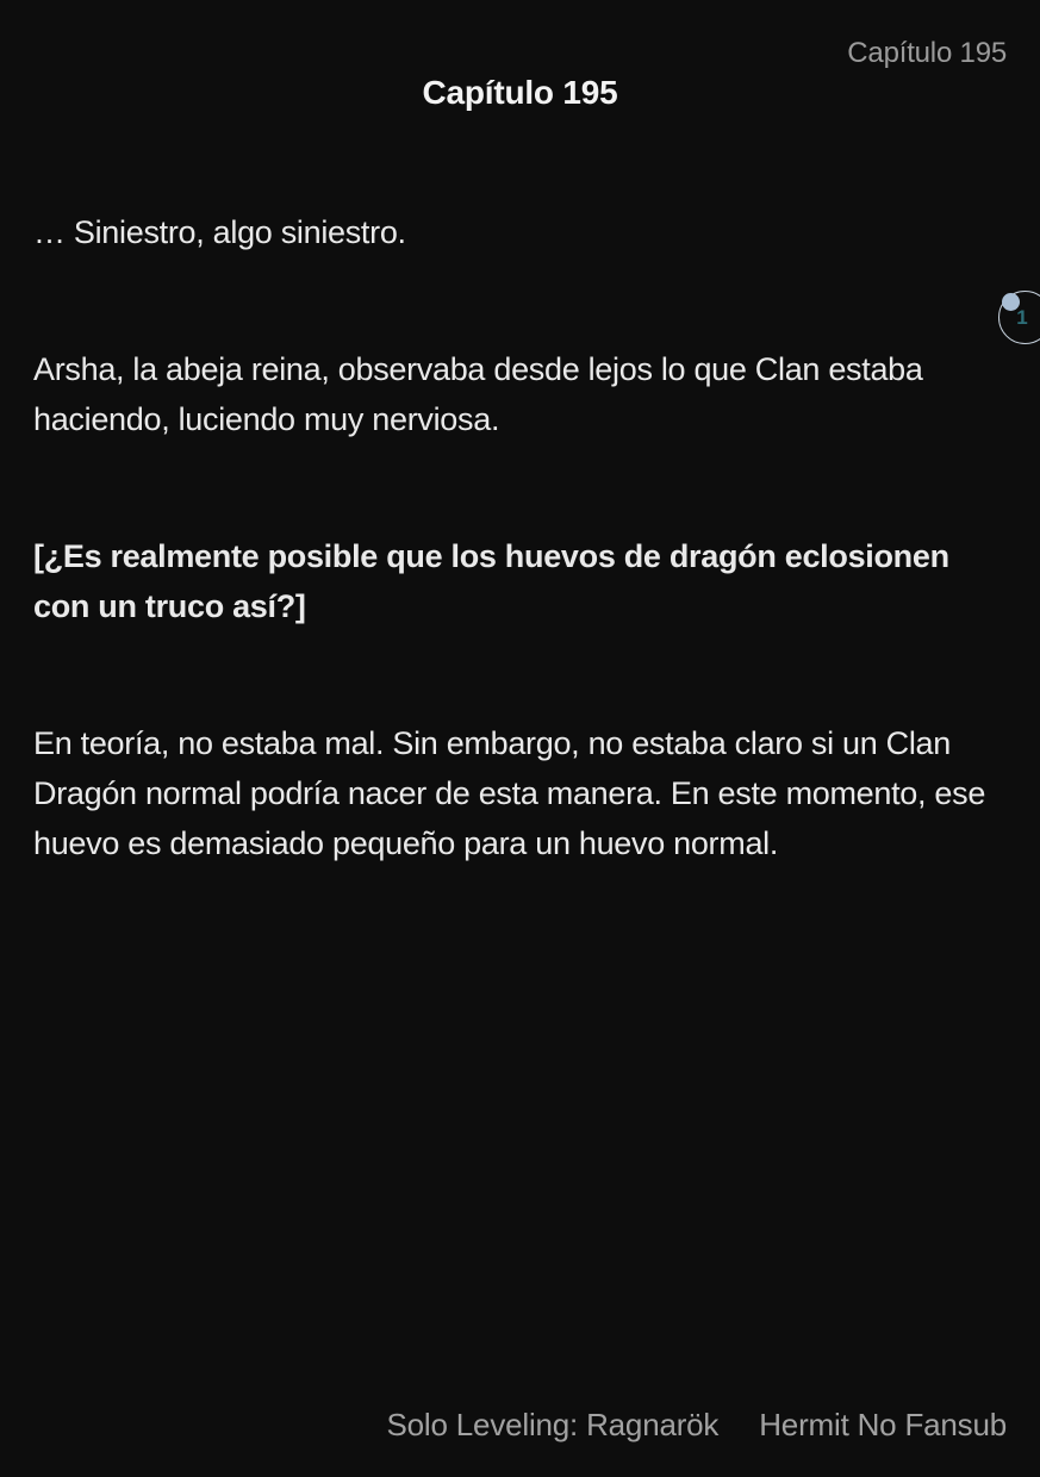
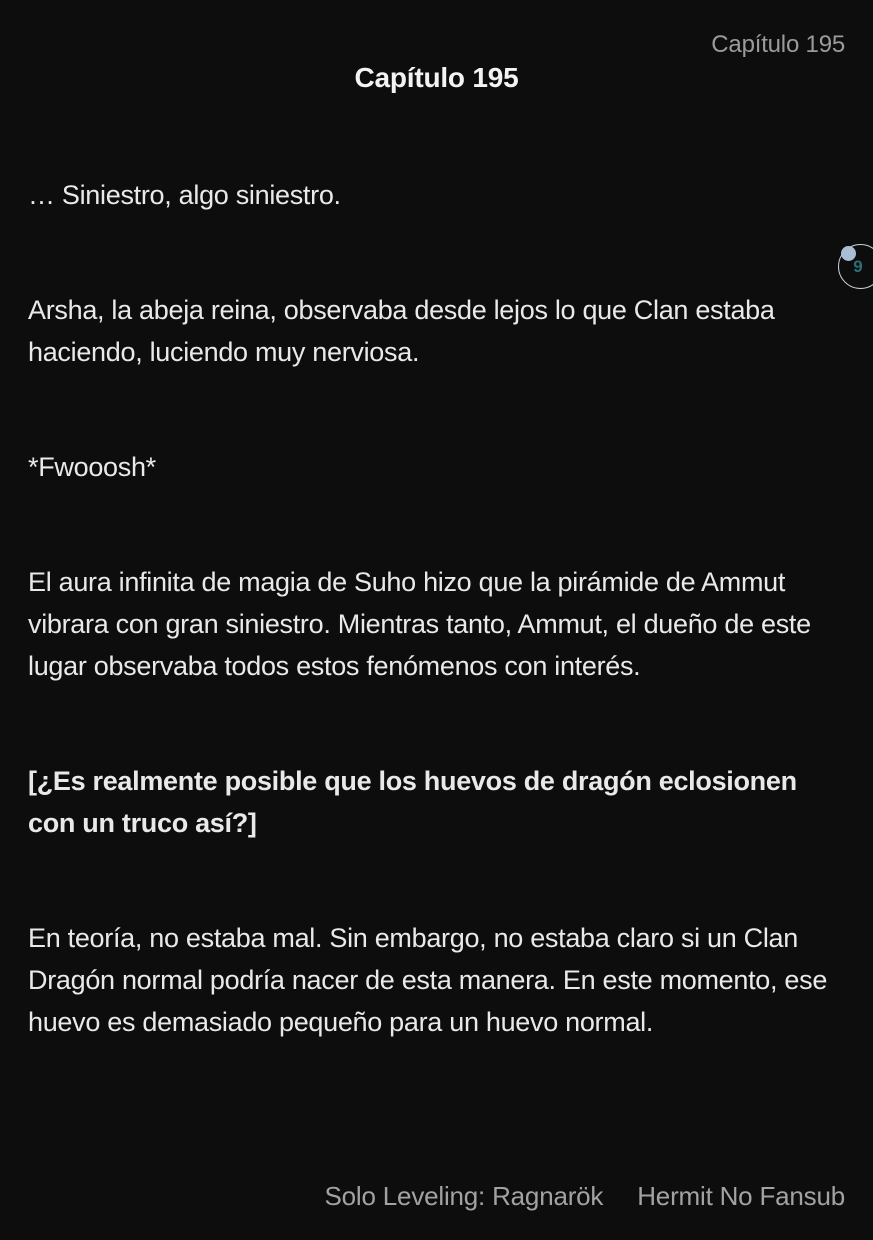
  Capítulo 195
  Capítulo 195
  … Siniestro, algo siniestro.
  Arsha, la abeja reina, observaba desde lejos lo que Clan estaba haciendo, luciendo muy nerviosa.
+ *Fwooosh*
+ El aura infinita de magia de Suho hizo que la pirámide de Ammut vibrara con gran siniestro. Mientras tanto, Ammut, el dueño de este lugar observaba todos estos fenómenos con interés.
  [¿Es realmente posible que los huevos de dragón eclosionen con un truco así?]
  En teoría, no estaba mal. Sin embargo, no estaba claro si un Clan Dragón normal podría nacer de esta manera. En este momento, ese huevo es demasiado pequeño para un huevo normal.
- 1
+ 9
  Solo Leveling: Ragnarök
  Hermit No Fansub
